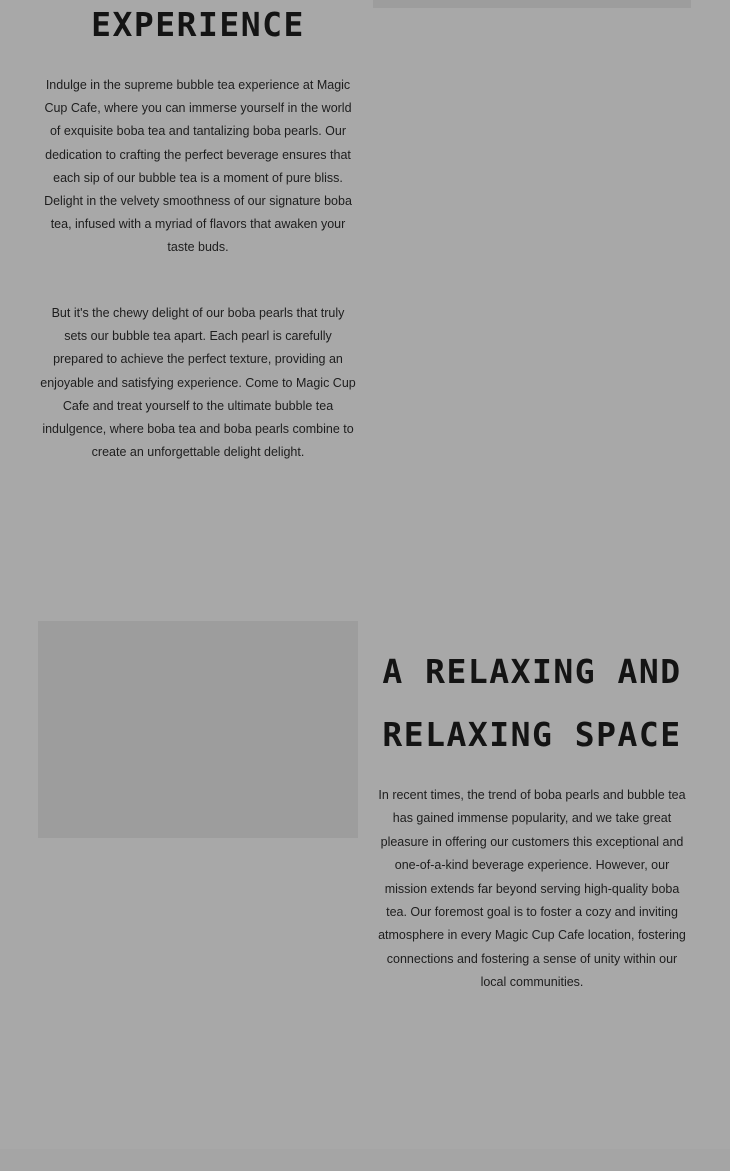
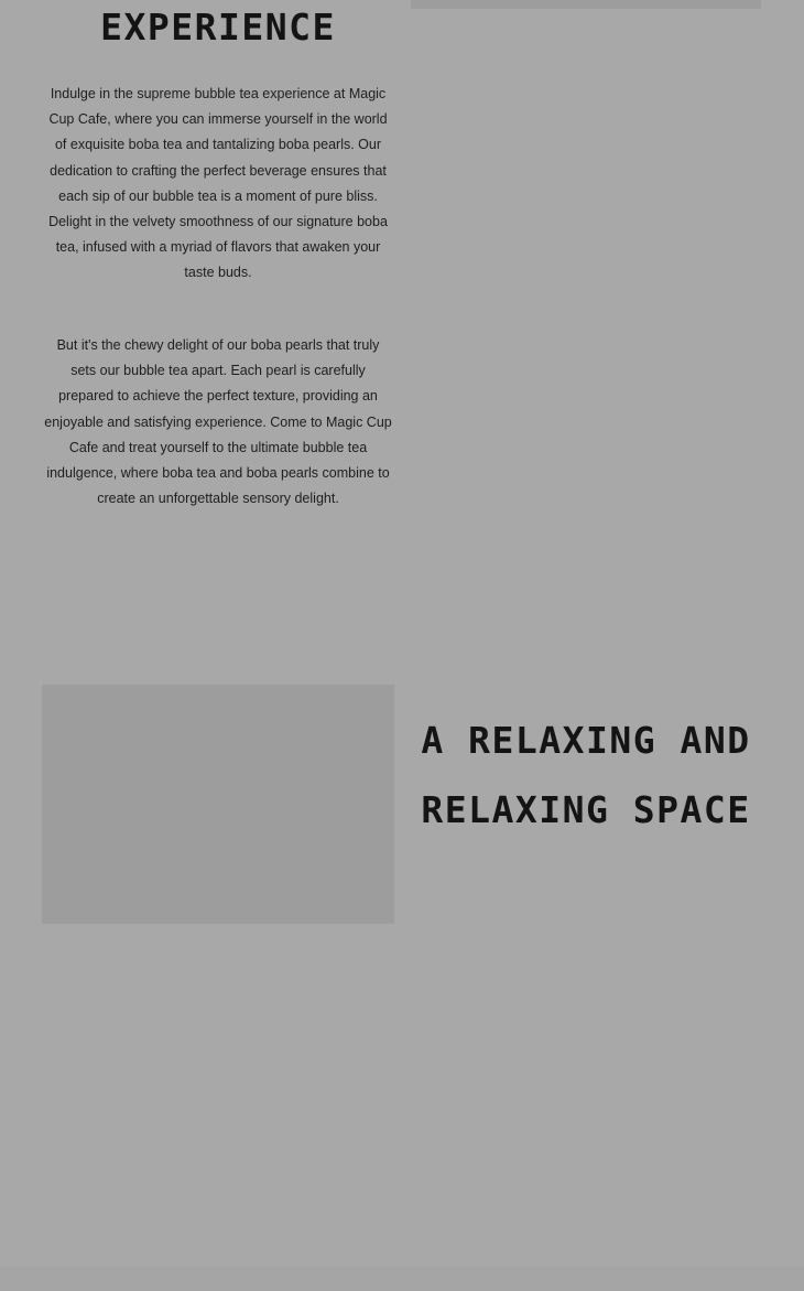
  EXPERIENCE
  Indulge in the supreme bubble tea experience at Magic Cup Cafe, where you can immerse yourself in the world of exquisite boba tea and tantalizing boba pearls. Our dedication to crafting the perfect beverage ensures that each sip of our bubble tea is a moment of pure bliss. Delight in the velvety smoothness of our signature boba tea, infused with a myriad of flavors that awaken your taste buds.
- But it's the chewy delight of our boba pearls that truly sets our bubble tea apart. Each pearl is carefully prepared to achieve the perfect texture, providing an enjoyable and satisfying experience. Come to Magic Cup Cafe and treat yourself to the ultimate bubble tea indulgence, where boba tea and boba pearls combine to create an unforgettable delight delight.
+ But it's the chewy delight of our boba pearls that truly sets our bubble tea apart. Each pearl is carefully prepared to achieve the perfect texture, providing an enjoyable and satisfying experience. Come to Magic Cup Cafe and treat yourself to the ultimate bubble tea indulgence, where boba tea and boba pearls combine to create an unforgettable sensory delight.
  A RELAXING AND RELAXING SPACE
- In recent times, the trend of boba pearls and bubble tea has gained immense popularity, and we take great pleasure in offering our customers this exceptional and one-of-a-kind beverage experience. However, our mission extends far beyond serving high-quality boba tea. Our foremost goal is to foster a cozy and inviting atmosphere in every Magic Cup Cafe location, fostering connections and fostering a sense of unity within our local communities.
